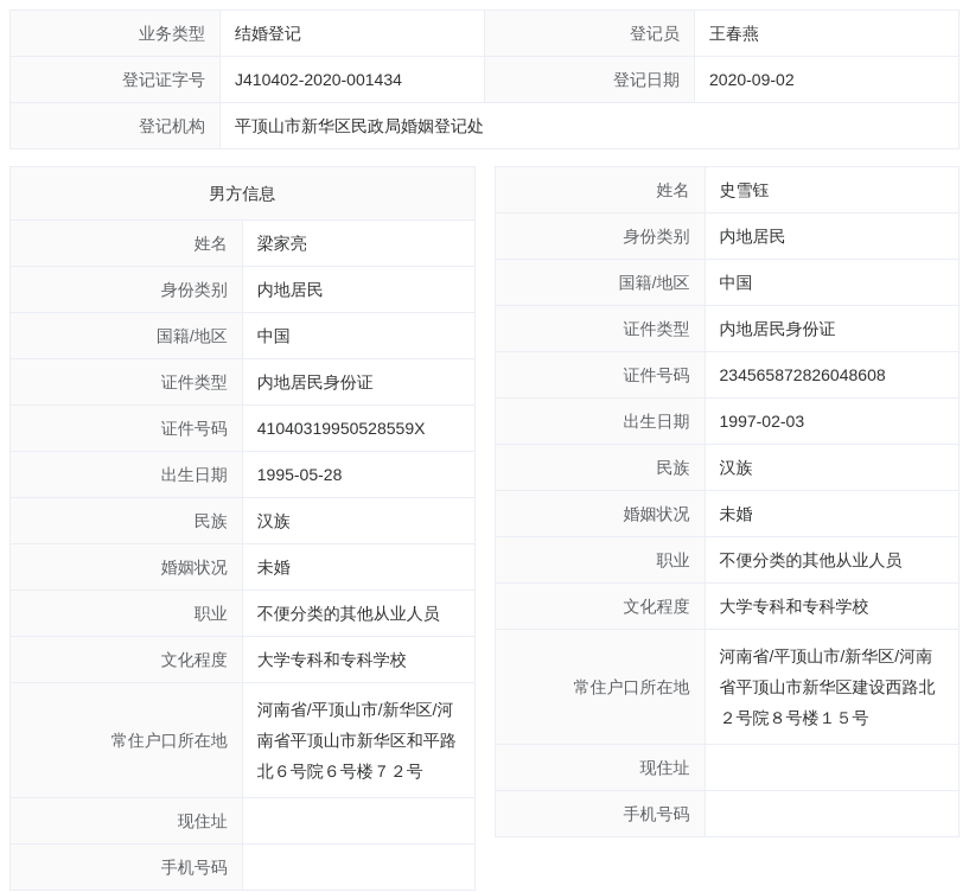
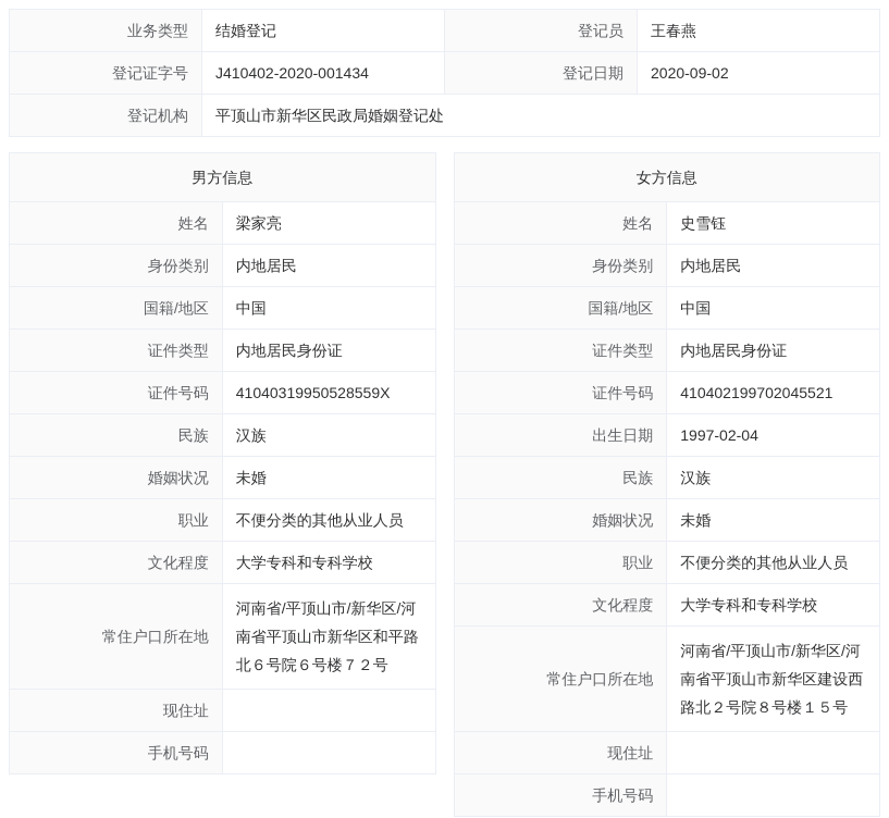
  业务类型	结婚登记	登记员	王春燕
  登记证字号	J410402-2020-001434	登记日期	2020-09-02
  登记机构	平顶山市新华区民政局婚姻登记处
  男方信息
  姓名	梁家亮
  身份类别	内地居民
  国籍/地区	中国
  证件类型	内地居民身份证
  证件号码	41040319950528559X
- 出生日期	1995-05-28
  民族	汉族
  婚姻状况	未婚
  职业	不便分类的其他从业人员
  文化程度	大学专科和专科学校
  常住户口所在地	河南省/平顶山市/新华区/河南省平顶山市新华区和平路北６号院６号楼７２号
  现住址
  手机号码
+ 女方信息
  姓名	史雪钰
  身份类别	内地居民
  国籍/地区	中国
  证件类型	内地居民身份证
- 证件号码	234565872826048608
+ 证件号码	410402199702045521
- 出生日期	1997-02-03
+ 出生日期	1997-02-04
  民族	汉族
  婚姻状况	未婚
  职业	不便分类的其他从业人员
  文化程度	大学专科和专科学校
  常住户口所在地	河南省/平顶山市/新华区/河南省平顶山市新华区建设西路北２号院８号楼１５号
  现住址
  手机号码
